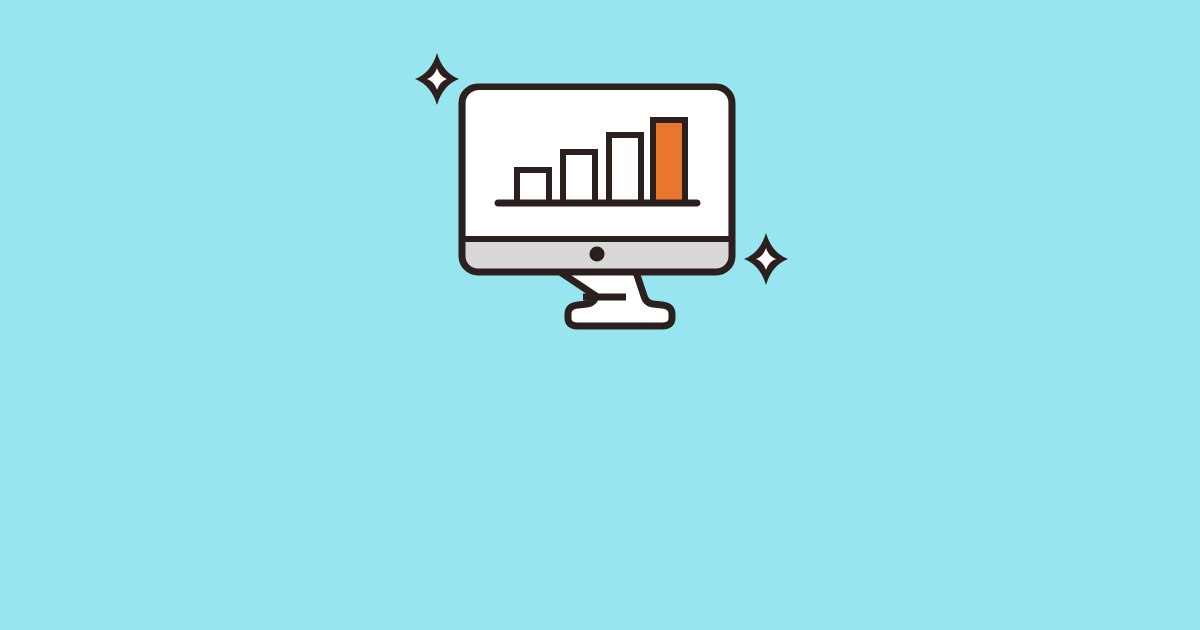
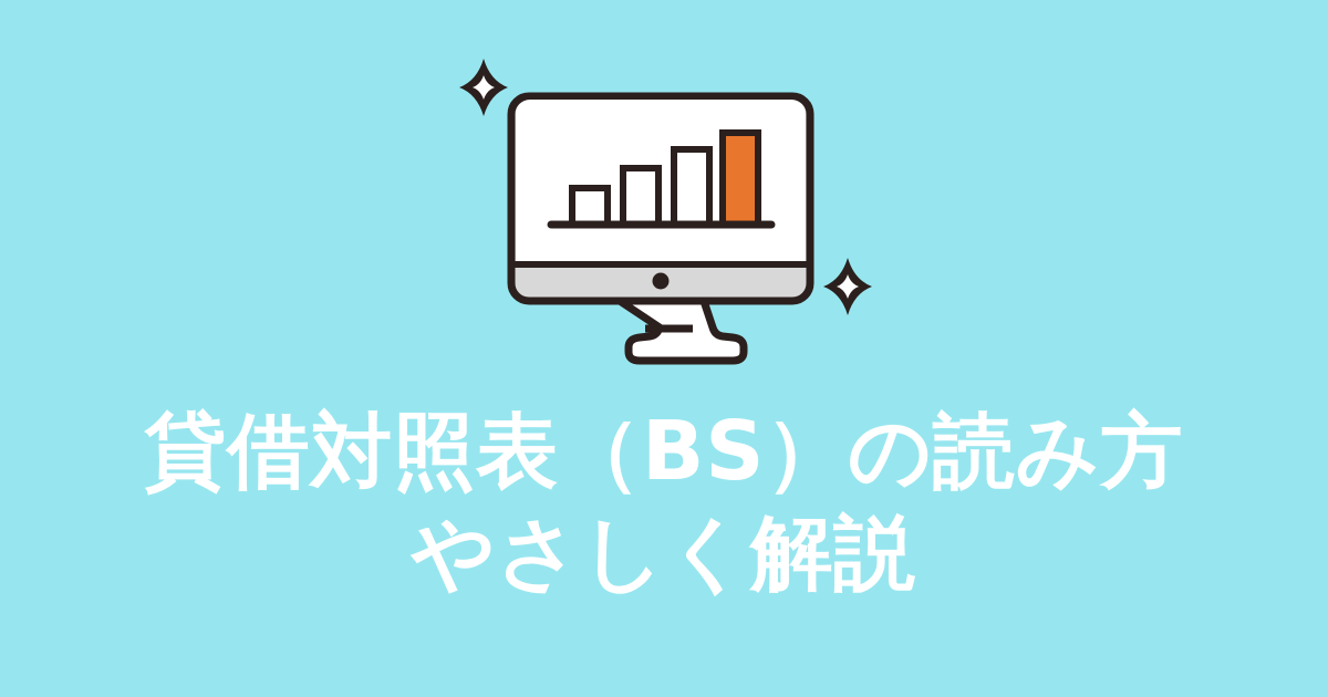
+ 貸借対照表（BS）の読み方
+ やさしく解説
